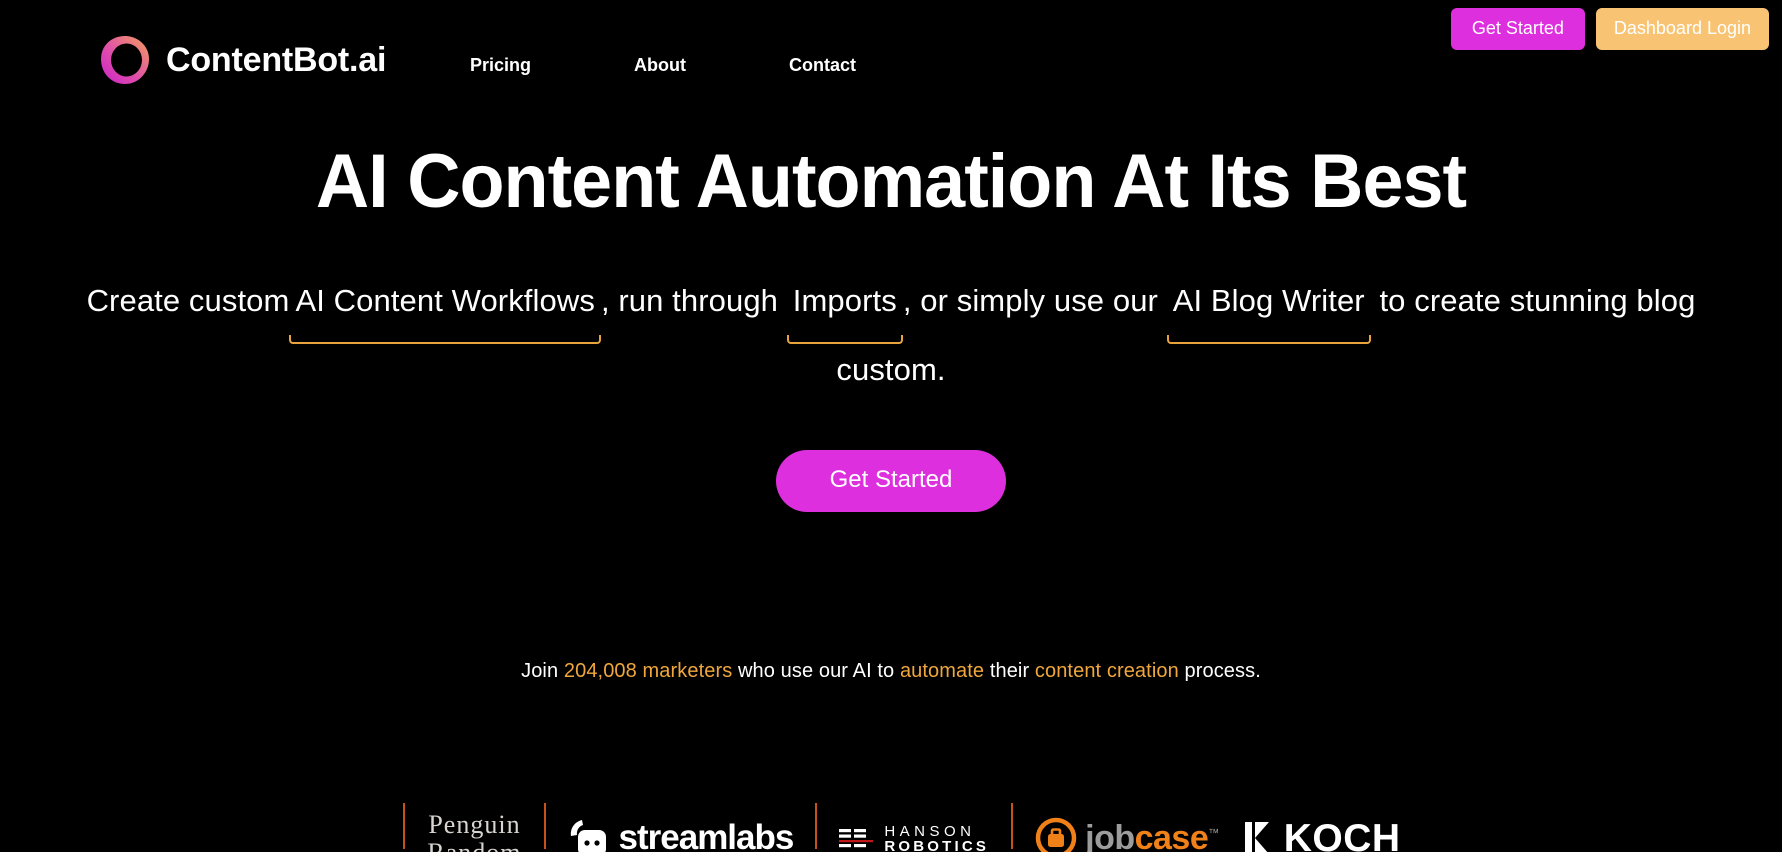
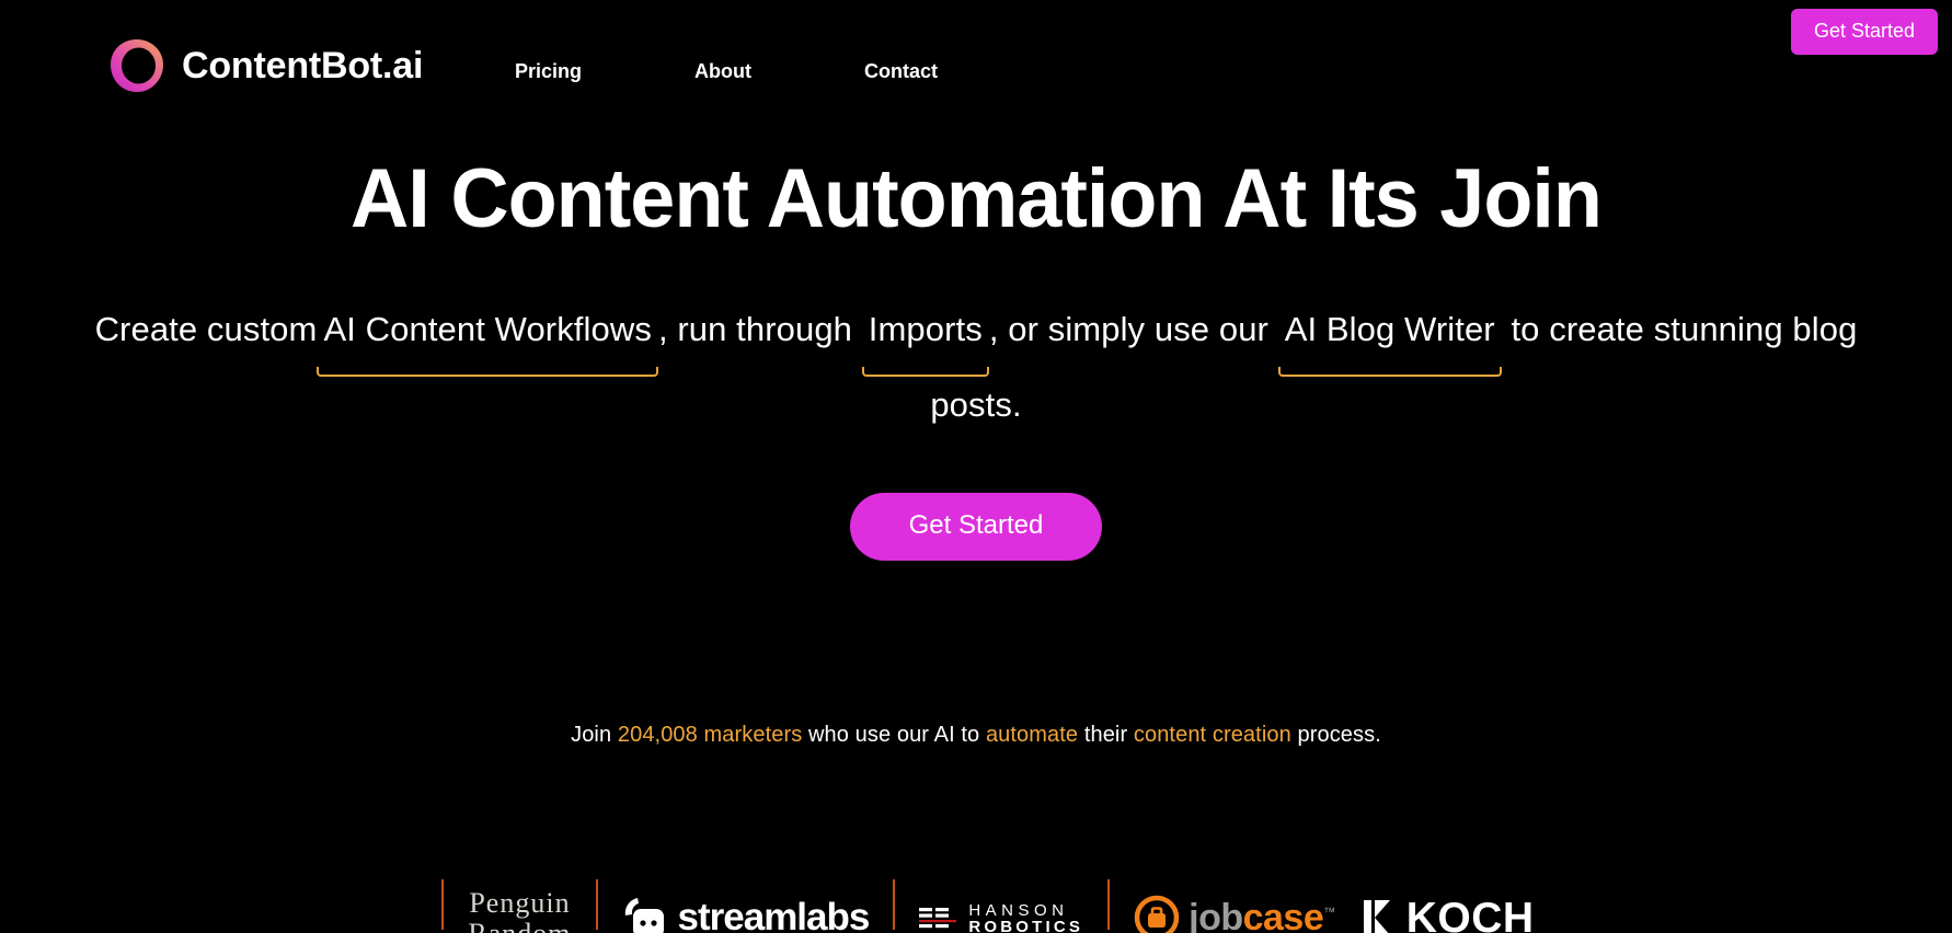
  ContentBot.ai
  Pricing
  About
  Contact
  Get Started
- Dashboard Login
- AI Content Automation At Its Best
+ AI Content Automation At Its Join
- Create custom AI Content Workflows , run through Imports , or simply use our AI Blog Writer to create stunning blog custom.
+ Create custom AI Content Workflows , run through Imports , or simply use our AI Blog Writer to create stunning blog posts.
  Get Started
  Join 204,008 marketers who use our AI to automate their content creation process.
  Penguin
  streamlabs
  HANSON
  ROBOTICS
  jobcase™
  KOCH
